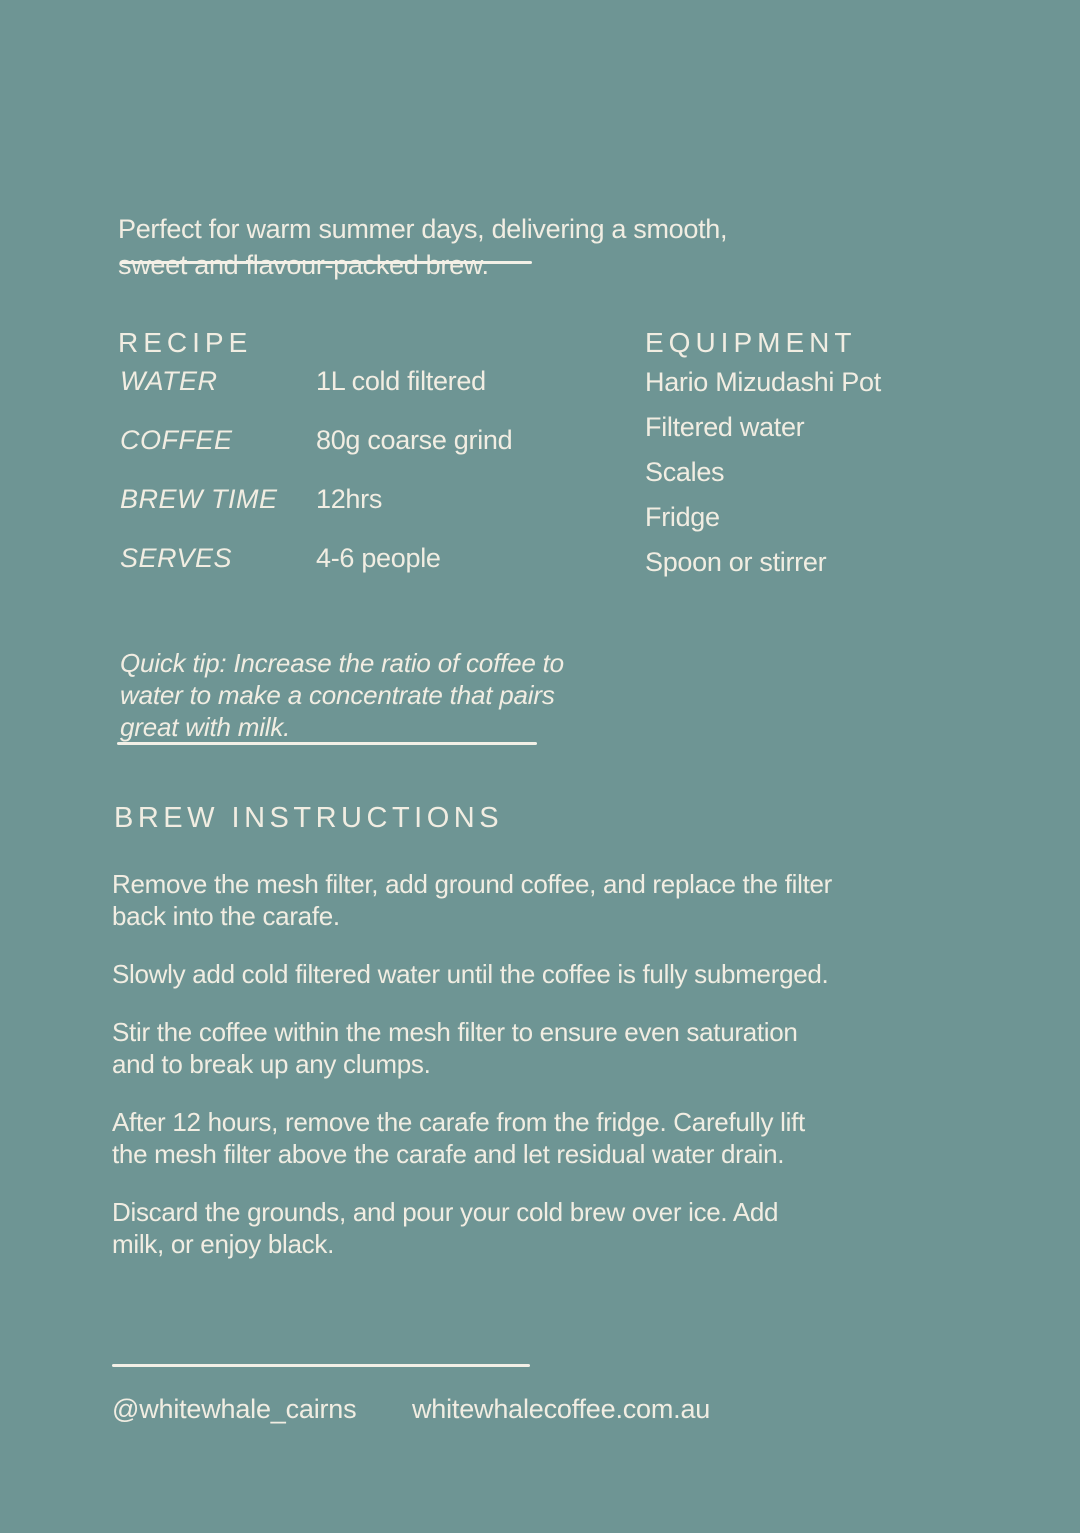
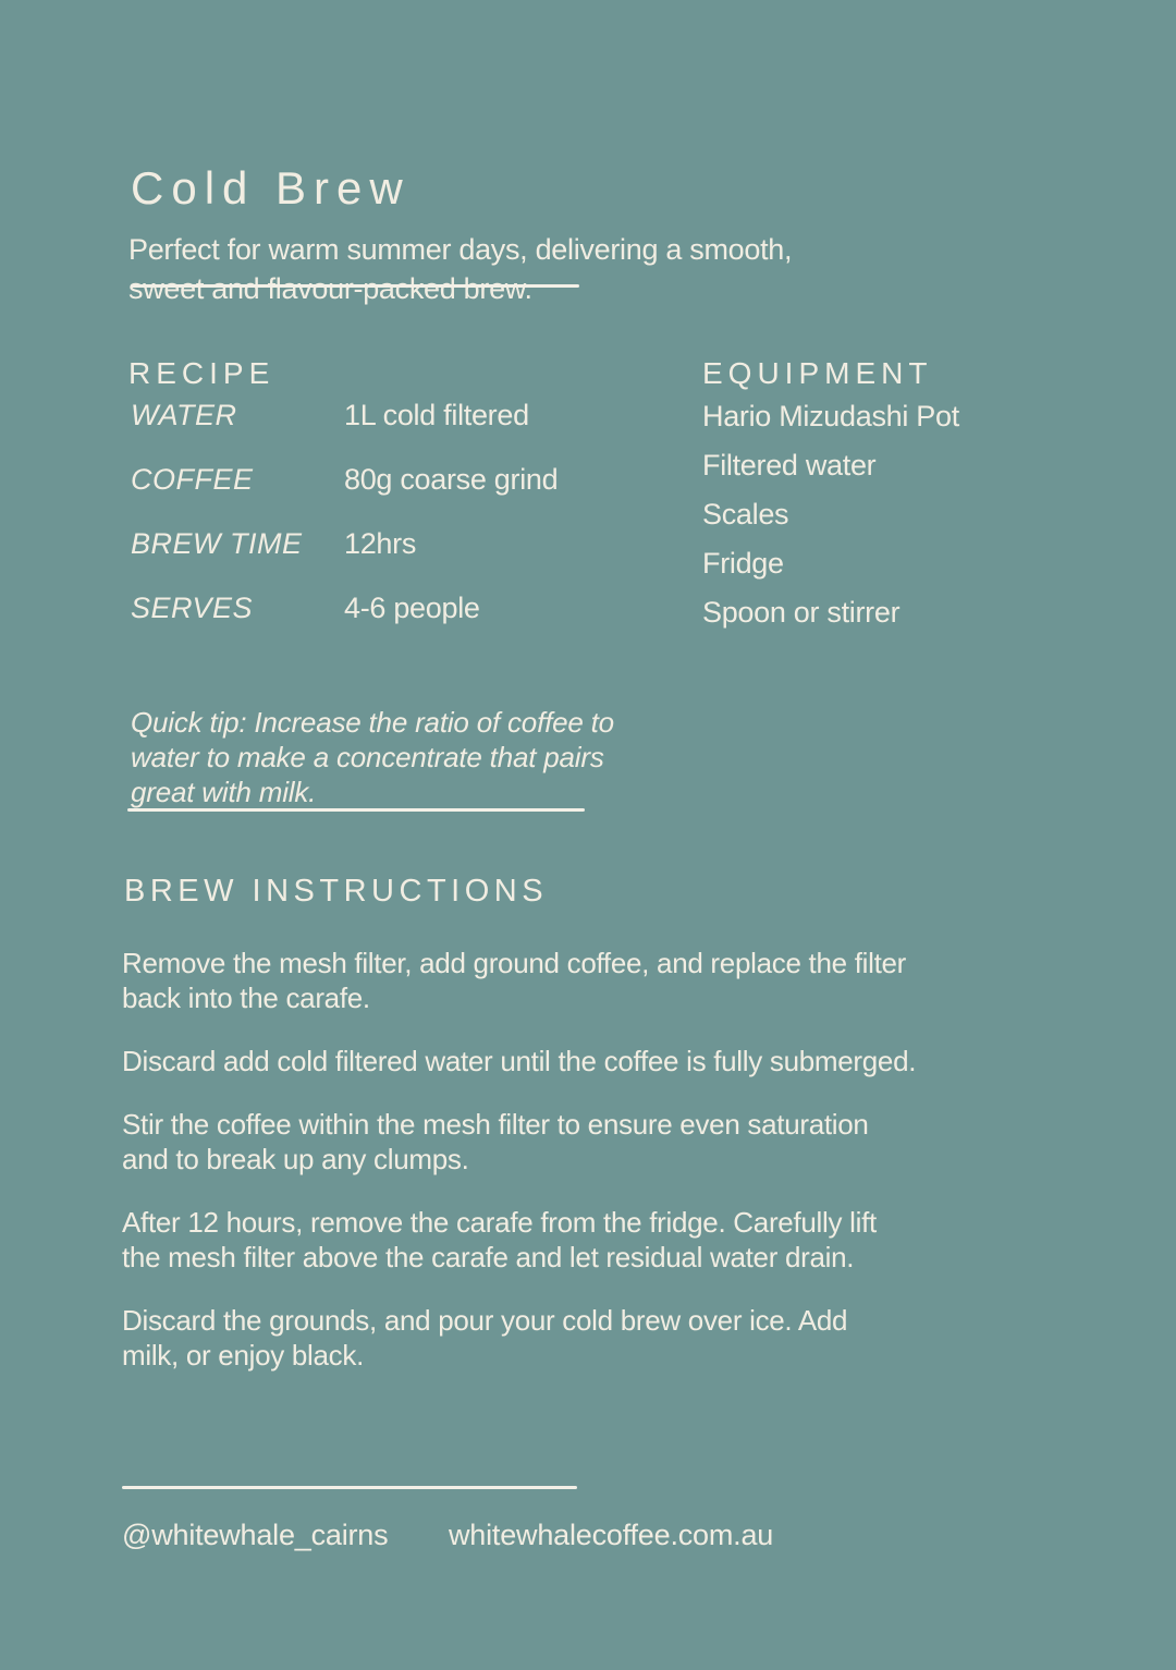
+ Cold Brew
  Perfect for warm summer days, delivering a smooth,
  sweet and flavour-packed brew.
  RECIPE
  EQUIPMENT
  WATER
  1L cold filtered
  COFFEE
  80g coarse grind
  BREW TIME
  12hrs
  SERVES
  4-6 people
  Hario Mizudashi Pot
  Filtered water
  Scales
  Fridge
  Spoon or stirrer
  Quick tip: Increase the ratio of coffee to
  water to make a concentrate that pairs
  great with milk.
  BREW INSTRUCTIONS
  Remove the mesh filter, add ground coffee, and replace the filter
  back into the carafe.
- Slowly add cold filtered water until the coffee is fully submerged.
+ Discard add cold filtered water until the coffee is fully submerged.
  Stir the coffee within the mesh filter to ensure even saturation
  and to break up any clumps.
  After 12 hours, remove the carafe from the fridge. Carefully lift
  the mesh filter above the carafe and let residual water drain.
  Discard the grounds, and pour your cold brew over ice. Add
  milk, or enjoy black.
  @whitewhale_cairns
  whitewhalecoffee.com.au
